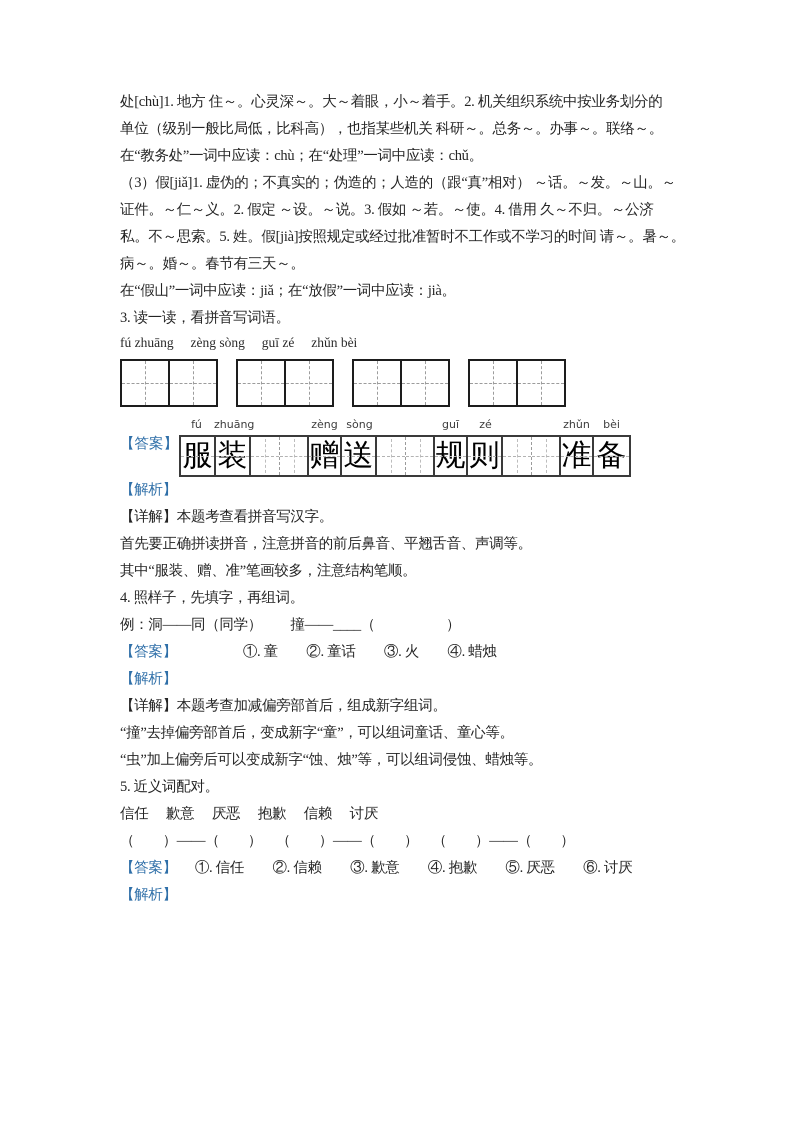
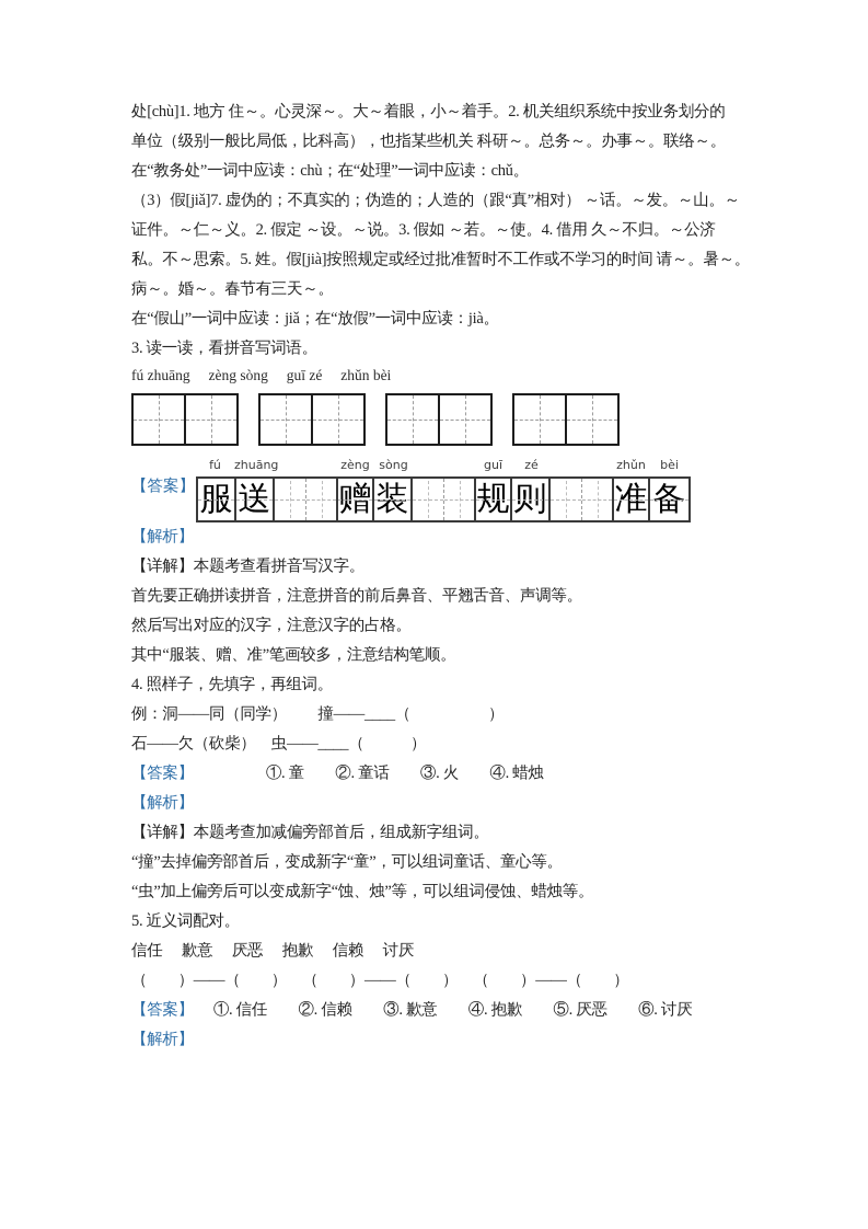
  处[chù]1. 地方 住～。心灵深～。大～着眼，小～着手。2. 机关组织系统中按业务划分的
  单位（级别一般比局低，比科高），也指某些机关 科研～。总务～。办事～。联络～。
  在“教务处”一词中应读：chù；在“处理”一词中应读：chǔ。
- （3）假[jiǎ]1. 虚伪的；不真实的；伪造的；人造的（跟“真”相对） ～话。～发。～山。～
+ （3）假[jiǎ]7. 虚伪的；不真实的；伪造的；人造的（跟“真”相对） ～话。～发。～山。～
  证件。～仁～义。2. 假定 ～设。～说。3. 假如 ～若。～使。4. 借用 久～不归。～公济
  私。不～思索。5. 姓。假[jià]按照规定或经过批准暂时不工作或不学习的时间 请～。暑～。
  病～。婚～。春节有三天～。
  在“假山”一词中应读：jiǎ；在“放假”一词中应读：jià。
  3. 读一读，看拼音写词语。
  fú zhuāng zèng sòng guī zé zhǔn bèi
  【答案】
  fú
  zhuān
  服
- 装
+ 送
  zèng
  sòng
  赠
- 送
+ 装
  guī
  zé
  规
  则
  zhǔn
  bèi
  准
  备
  【解析】
  【详解】本题考查看拼音写汉字。
  首先要正确拼读拼音，注意拼音的前后鼻音、平翘舌音、声调等。
+ 然后写出对应的汉字，注意汉字的占格。
  其中“服装、赠、准”笔画较多，注意结构笔顺。
  4. 照样子，先填字，再组词。
  例：洞——同（同学） 撞——____（ ）
+ 石——欠（砍柴） 虫——____（ ）
  【答案】 ①. 童 ②. 童话 ③. 火 ④. 蜡烛
  【解析】
  【详解】本题考查加减偏旁部首后，组成新字组词。
  “撞”去掉偏旁部首后，变成新字“童”，可以组词童话、童心等。
  “虫”加上偏旁后可以变成新字“蚀、烛”等，可以组词侵蚀、蜡烛等。
  5. 近义词配对。
  信任 歉意 厌恶 抱歉 信赖 讨厌
  （ ）——（ ） （ ）——（ ） （ ）——（ ）
  【答案】 ①. 信任 ②. 信赖 ③. 歉意 ④. 抱歉 ⑤. 厌恶 ⑥. 讨厌
  【解析】
